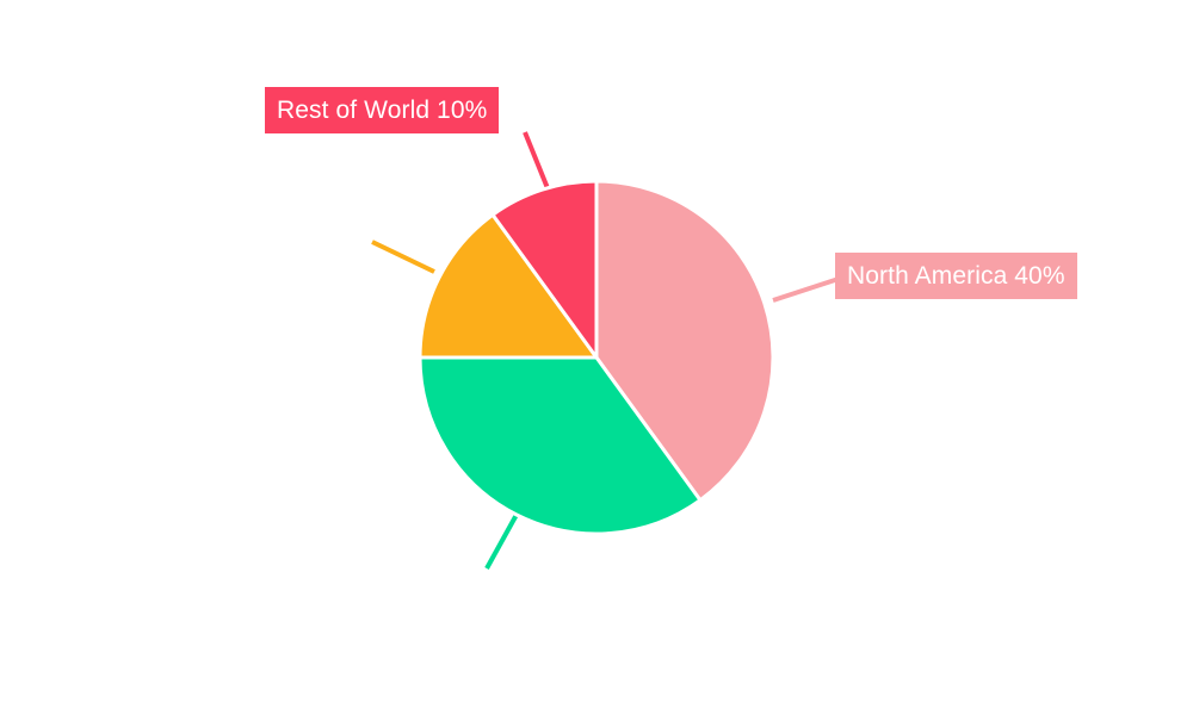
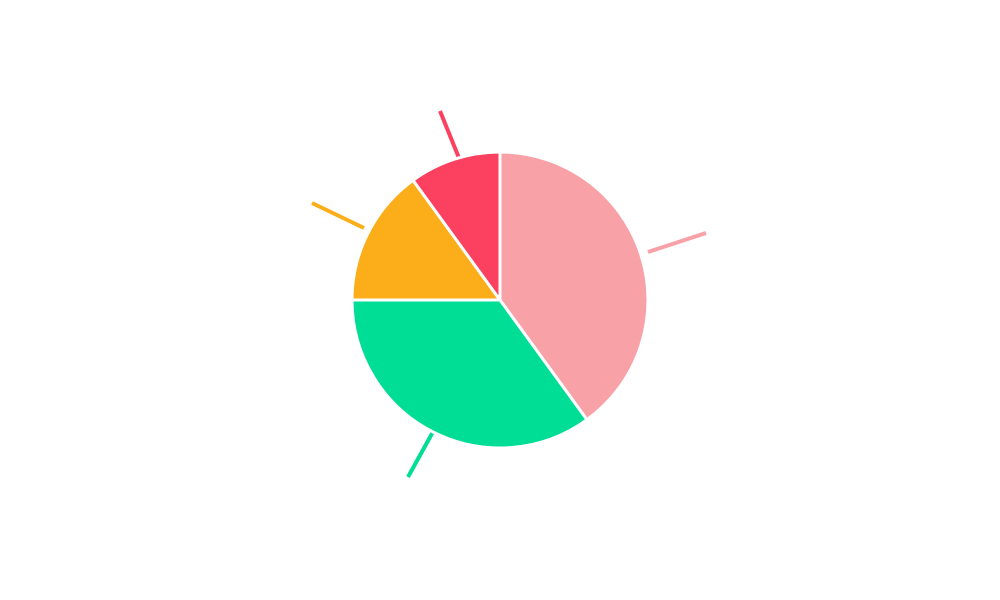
- Rest of World 10%
- North America 40%
